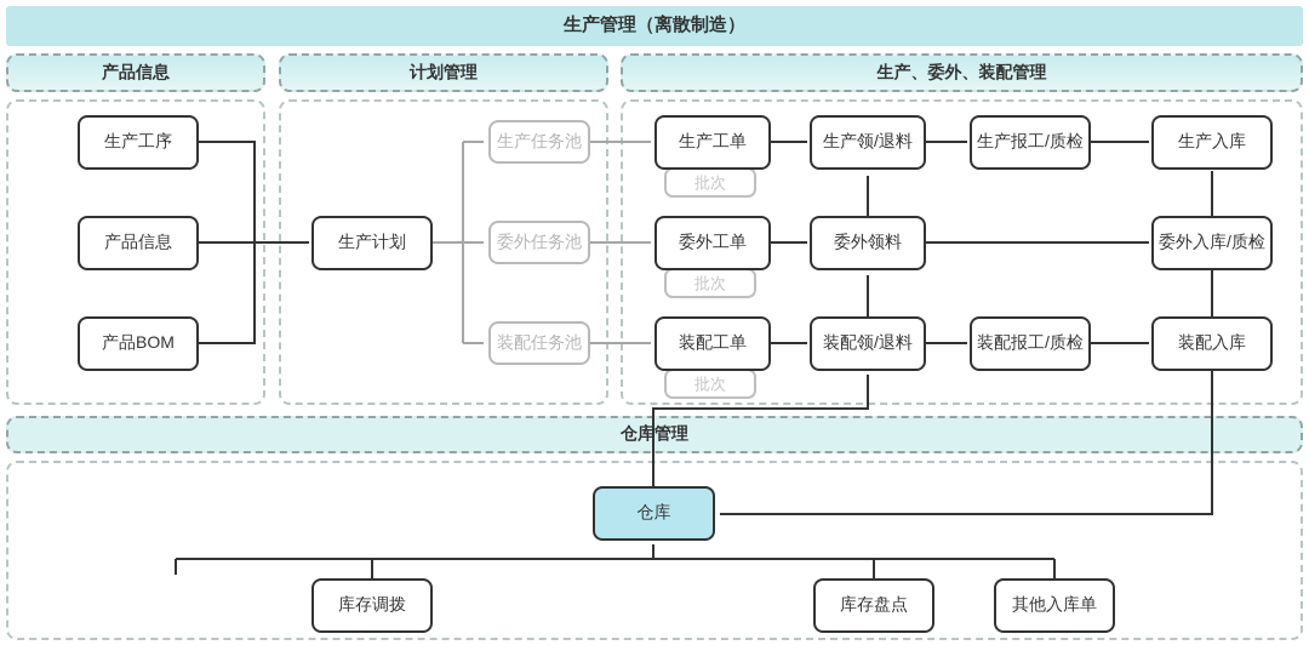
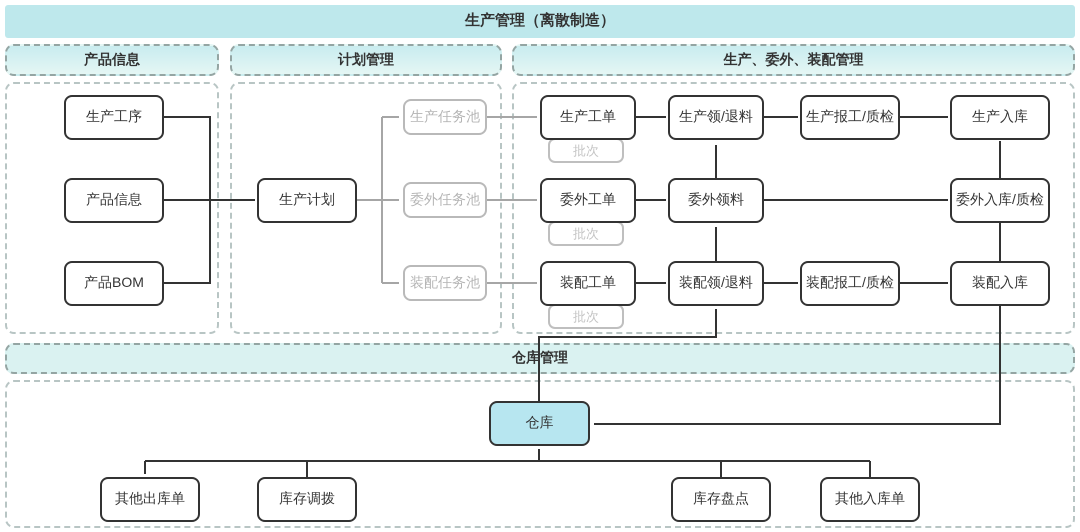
  生产管理（离散制造）
  产品信息
  计划管理
  生产、委外、装配管理
  仓库管理
  生产工序
  产品信息
  产品BOM
  生产计划
  生产任务池
  委外任务池
  装配任务池
  批次
  批次
  批次
  生产工单
  委外工单
  装配工单
  生产领/退料
  委外领料
  装配领/退料
  生产报工/质检
  装配报工/质检
  生产入库
  委外入库/质检
  装配入库
  仓库
+ 其他出库单
  库存调拨
  库存盘点
  其他入库单
